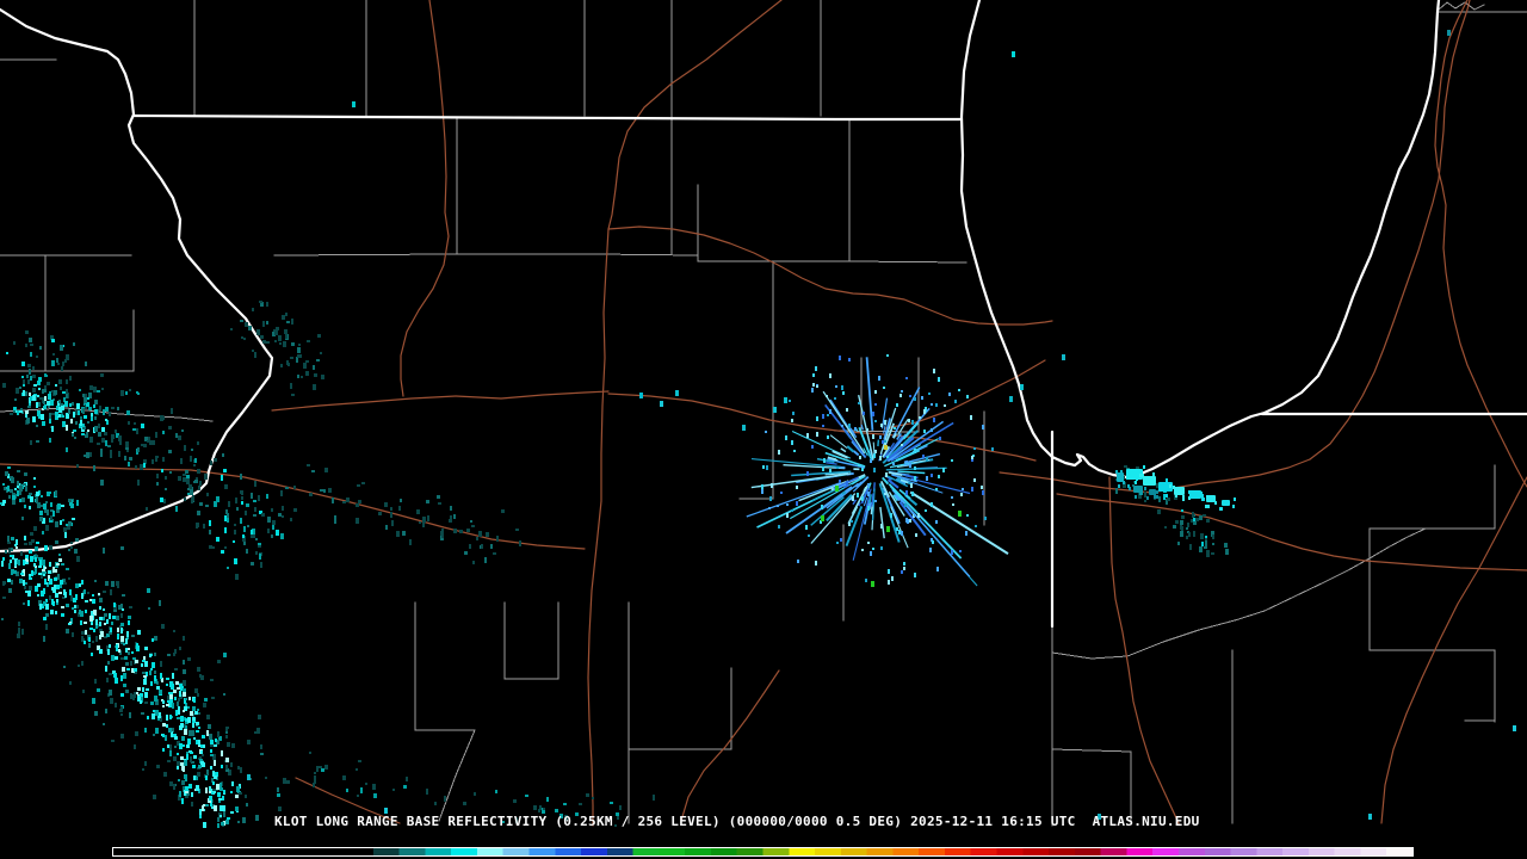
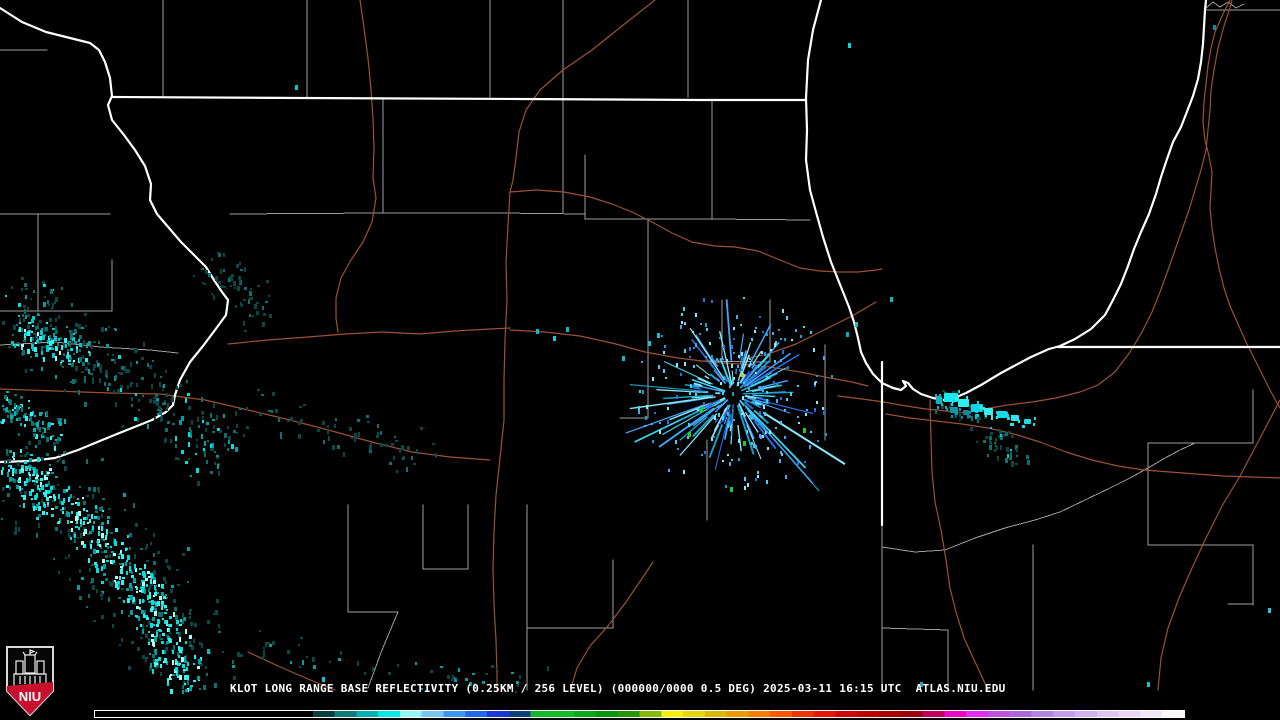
- KLOT LONG RANGE BASE REFLECTIVITY (0.25KM / 256 LEVEL) (000000/0000 0.5 DEG) 2025-12-11 16:15 UTC ATLAS.NIU.EDU
+ KLOT LONG RANGE BASE REFLECTIVITY (0.25KM / 256 LEVEL) (000000/0000 0.5 DEG) 2025-03-11 16:15 UTC ATLAS.NIU.EDU
+ NIU
